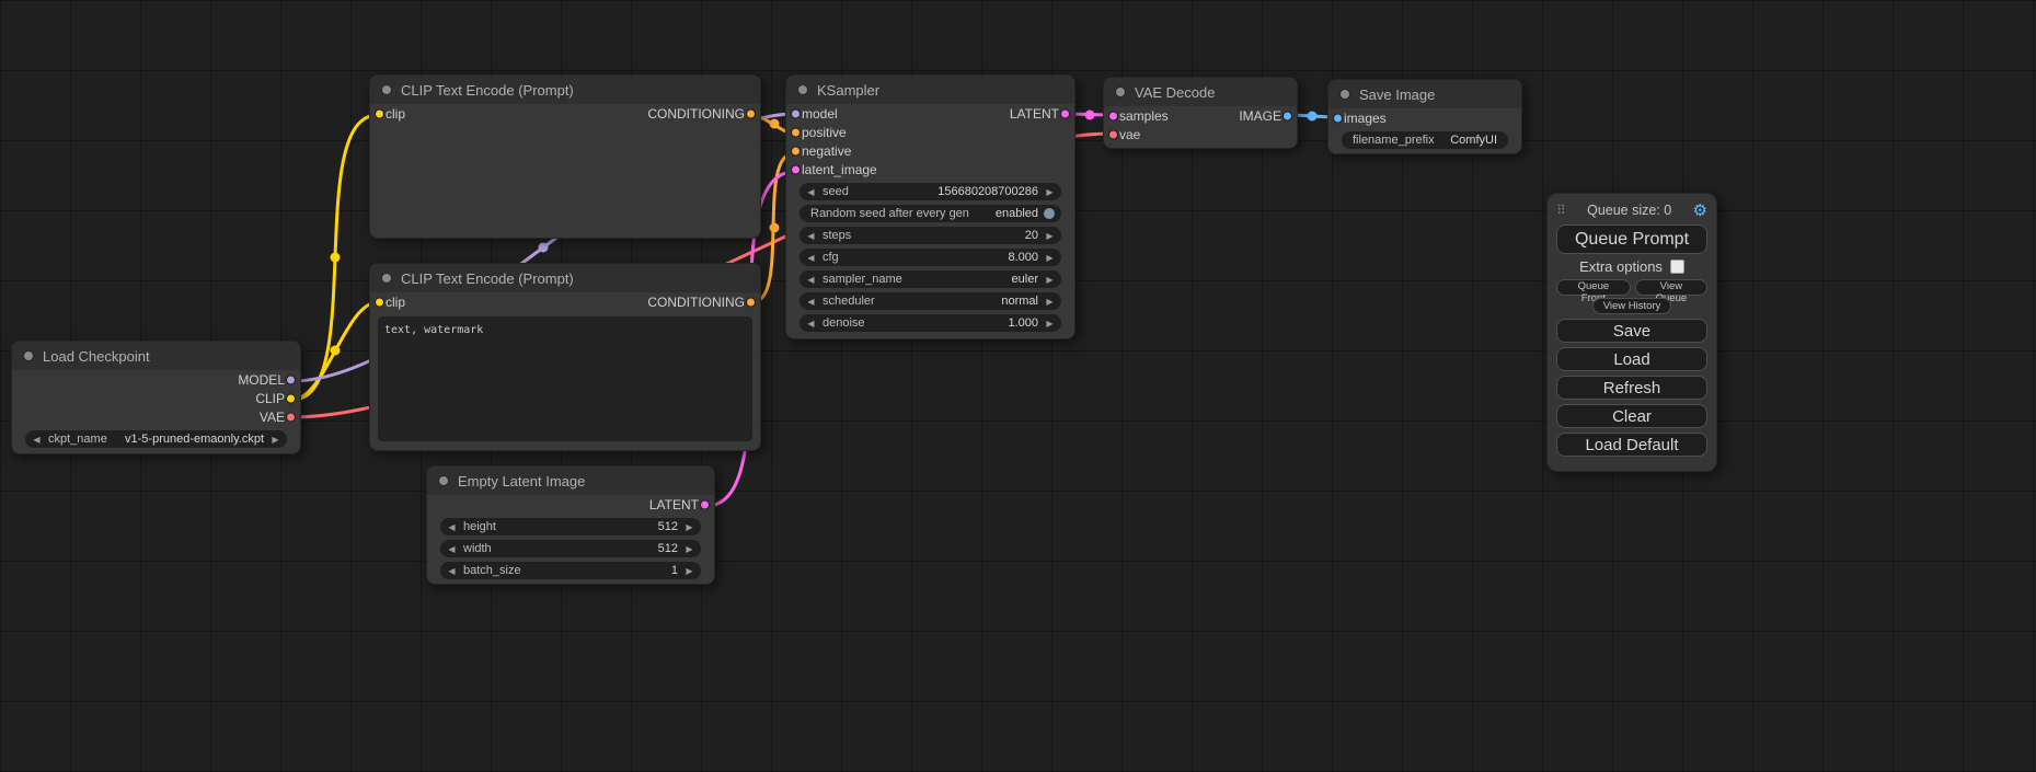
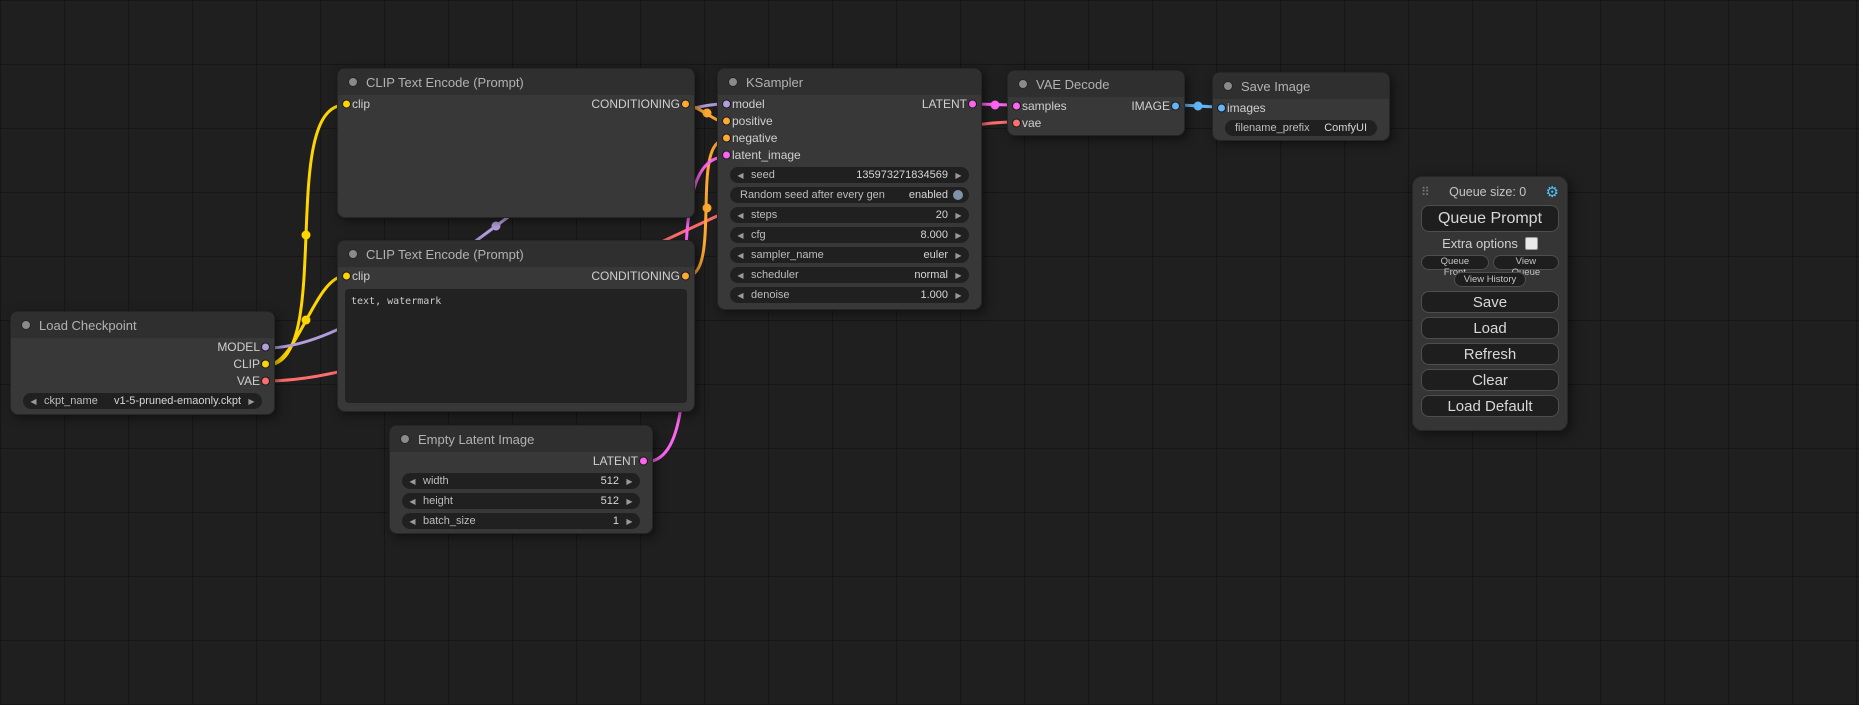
  Load Checkpoint
  MODEL
  CLIP
  VAE
  ◀
  ckpt_name
  v1-5-pruned-emaonly.ckpt
  ▶
  CLIP Text Encode (Prompt)
  clip
  CONDITIONING
  CLIP Text Encode (Prompt)
  clip
  CONDITIONING
  text, watermark
  Empty Latent Image
  LATENT
  ◀
- height
+ width
  512
  ▶
  ◀
- width
+ height
  512
  ▶
  ◀
  batch_size
  1
  ▶
  KSampler
  model
  LATENT
  positive
  negative
  latent_image
  ◀
  seed
- 156680208700286
+ 135973271834569
  ▶
  Random seed after every gen
  enabled
  ◀
  steps
  20
  ▶
  ◀
  cfg
  8.000
  ▶
  ◀
  sampler_name
  euler
  ▶
  ◀
  scheduler
  normal
  ▶
  ◀
  denoise
  1.000
  ▶
  VAE Decode
  samples
  IMAGE
  vae
  Save Image
  images
  filename_prefix
  ComfyUI
  ⠿
  Queue size: 0
  ⚙
  Queue Prompt
  Extra options
  Queue Fro
  View eue
  View History
  Save
  Load
  Refresh
  Clear
  Load Default
